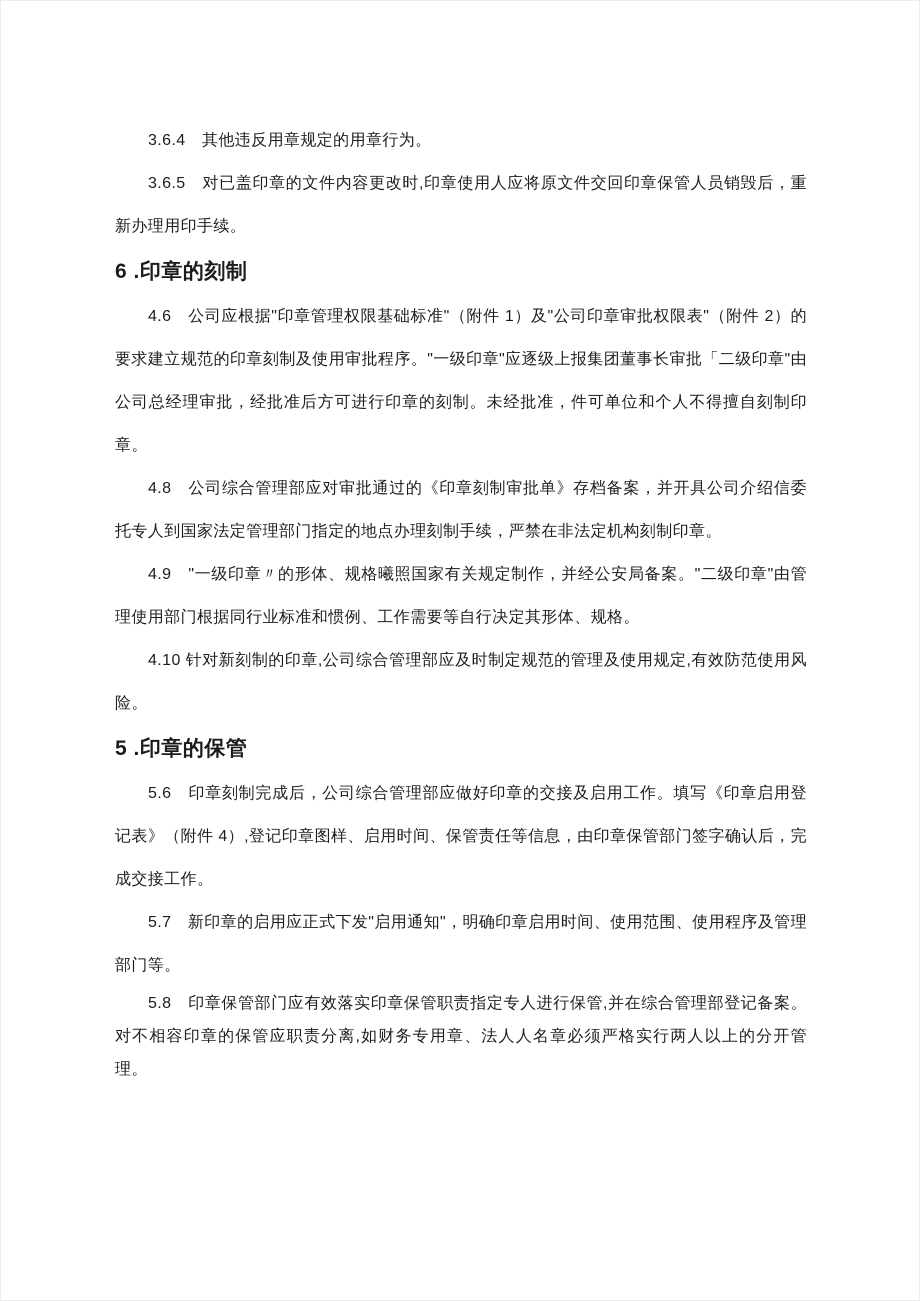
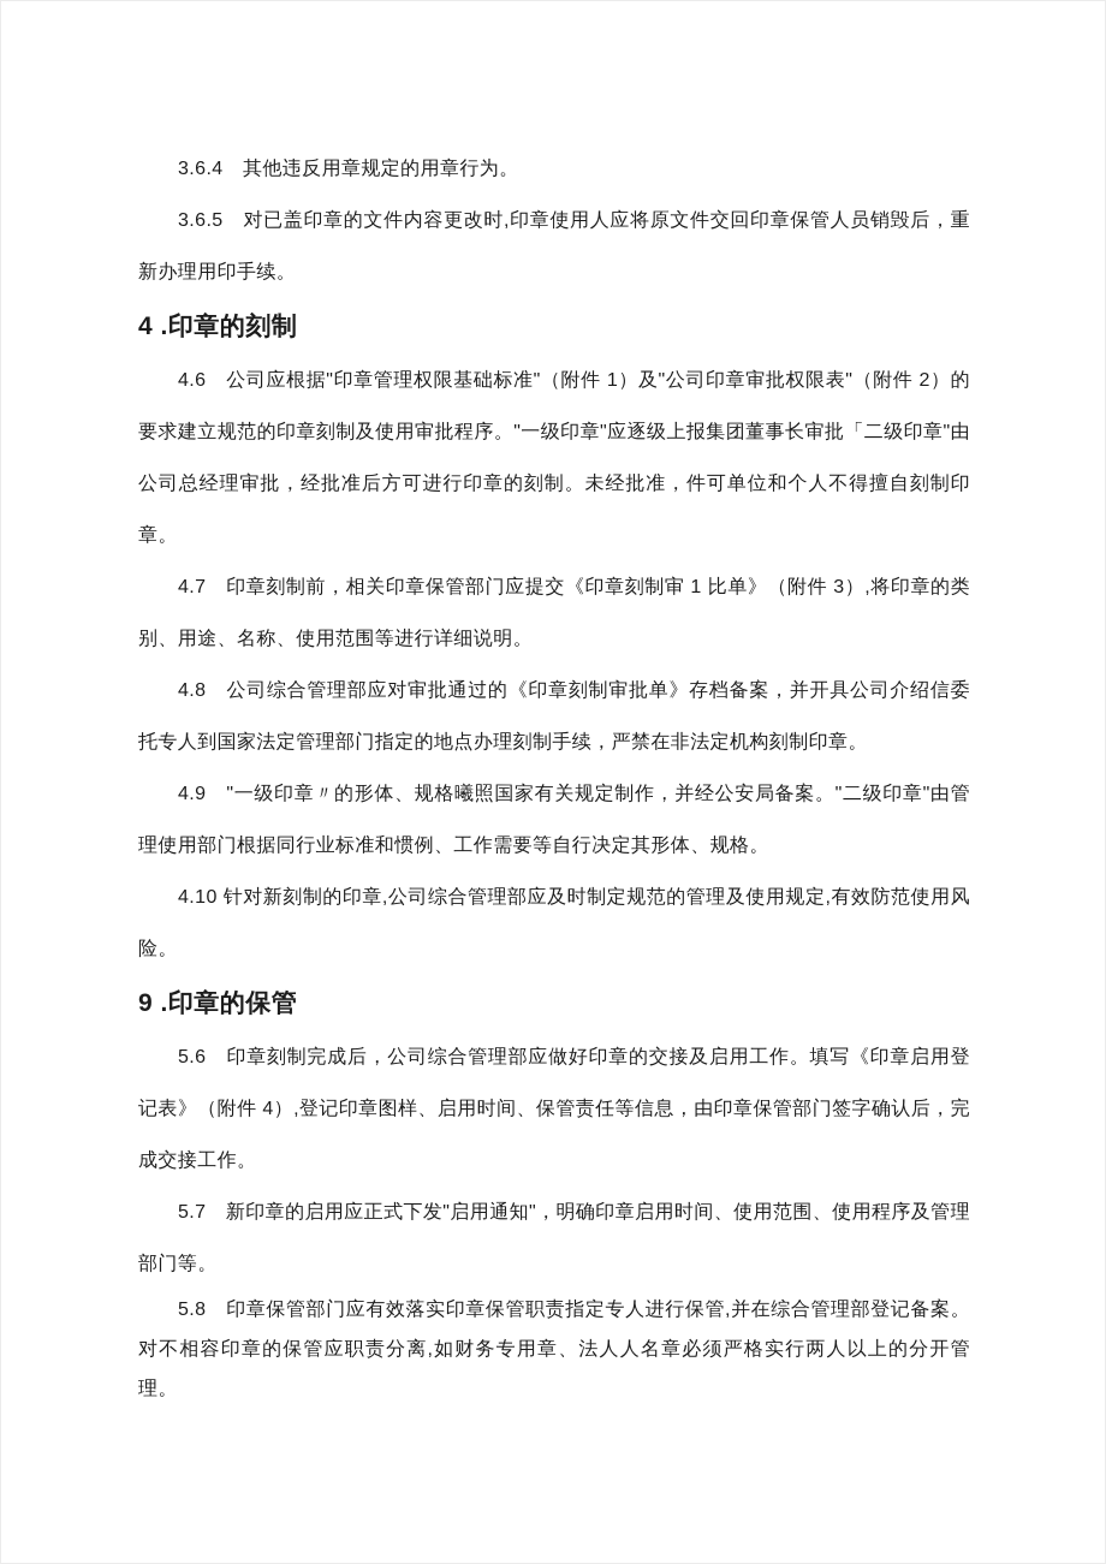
  3.6.4 其他违反用章规定的用章行为。
  3.6.5 对已盖印章的文件内容更改时,印章使用人应将原文件交回印章保管人员销毁后，重新办理用印手续。
- 6 .印章的刻制
+ 4 .印章的刻制
  4.6 公司应根据"印章管理权限基础标准"（附件 1）及"公司印章审批权限表"（附件 2）的要求建立规范的印章刻制及使用审批程序。"一级印章"应逐级上报集团董事长审批「二级印章"由公司总经理审批，经批准后方可进行印章的刻制。未经批准，件可单位和个人不得擅自刻制印章。
+ 4.7 印章刻制前，相关印章保管部门应提交《印章刻制审 1 比单》（附件 3）,将印章的类别、用途、名称、使用范围等进行详细说明。
  4.8 公司综合管理部应对审批通过的《印章刻制审批单》存档备案，并开具公司介绍信委托专人到国家法定管理部门指定的地点办理刻制手续，严禁在非法定机构刻制印章。
  4.9 "一级印章〃的形体、规格曦照国家有关规定制作，并经公安局备案。"二级印章"由管理使用部门根据同行业标准和惯例、工作需要等自行决定其形体、规格。
  4.10 针对新刻制的印章,公司综合管理部应及时制定规范的管理及使用规定,有效防范使用风险。
- 5 .印章的保管
+ 9 .印章的保管
  5.6 印章刻制完成后，公司综合管理部应做好印章的交接及启用工作。填写《印章启用登记表》（附件 4）,登记印章图样、启用时间、保管责任等信息，由印章保管部门签字确认后，完成交接工作。
  5.7 新印章的启用应正式下发"启用通知"，明确印章启用时间、使用范围、使用程序及管理部门等。
  5.8 印章保管部门应有效落实印章保管职责指定专人进行保管,并在综合管理部登记备案。对不相容印章的保管应职责分离,如财务专用章、法人人名章必须严格实行两人以上的分开管理。
